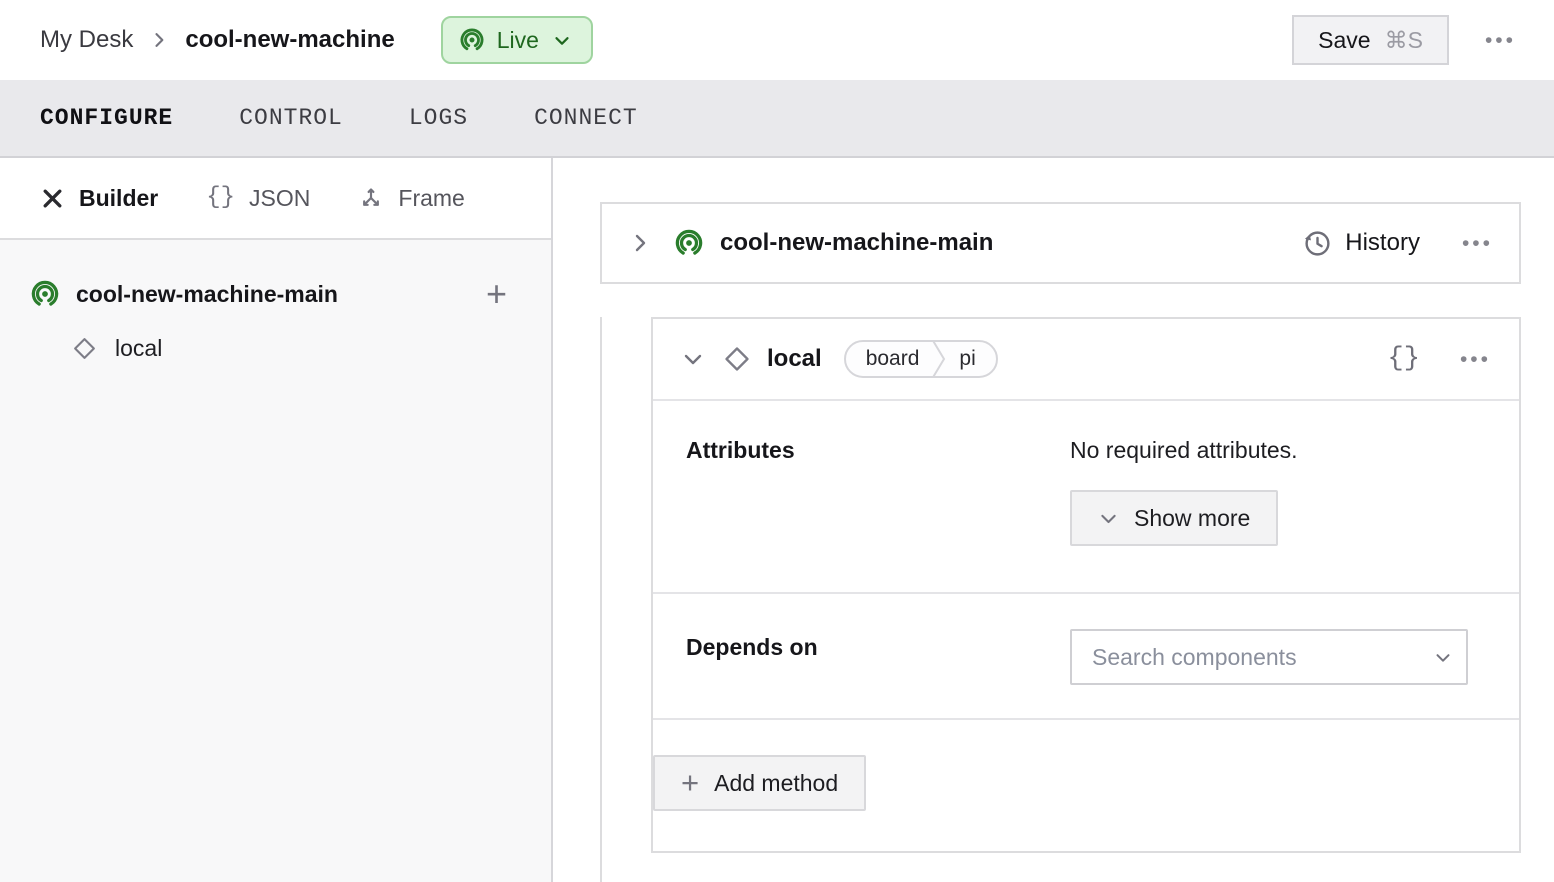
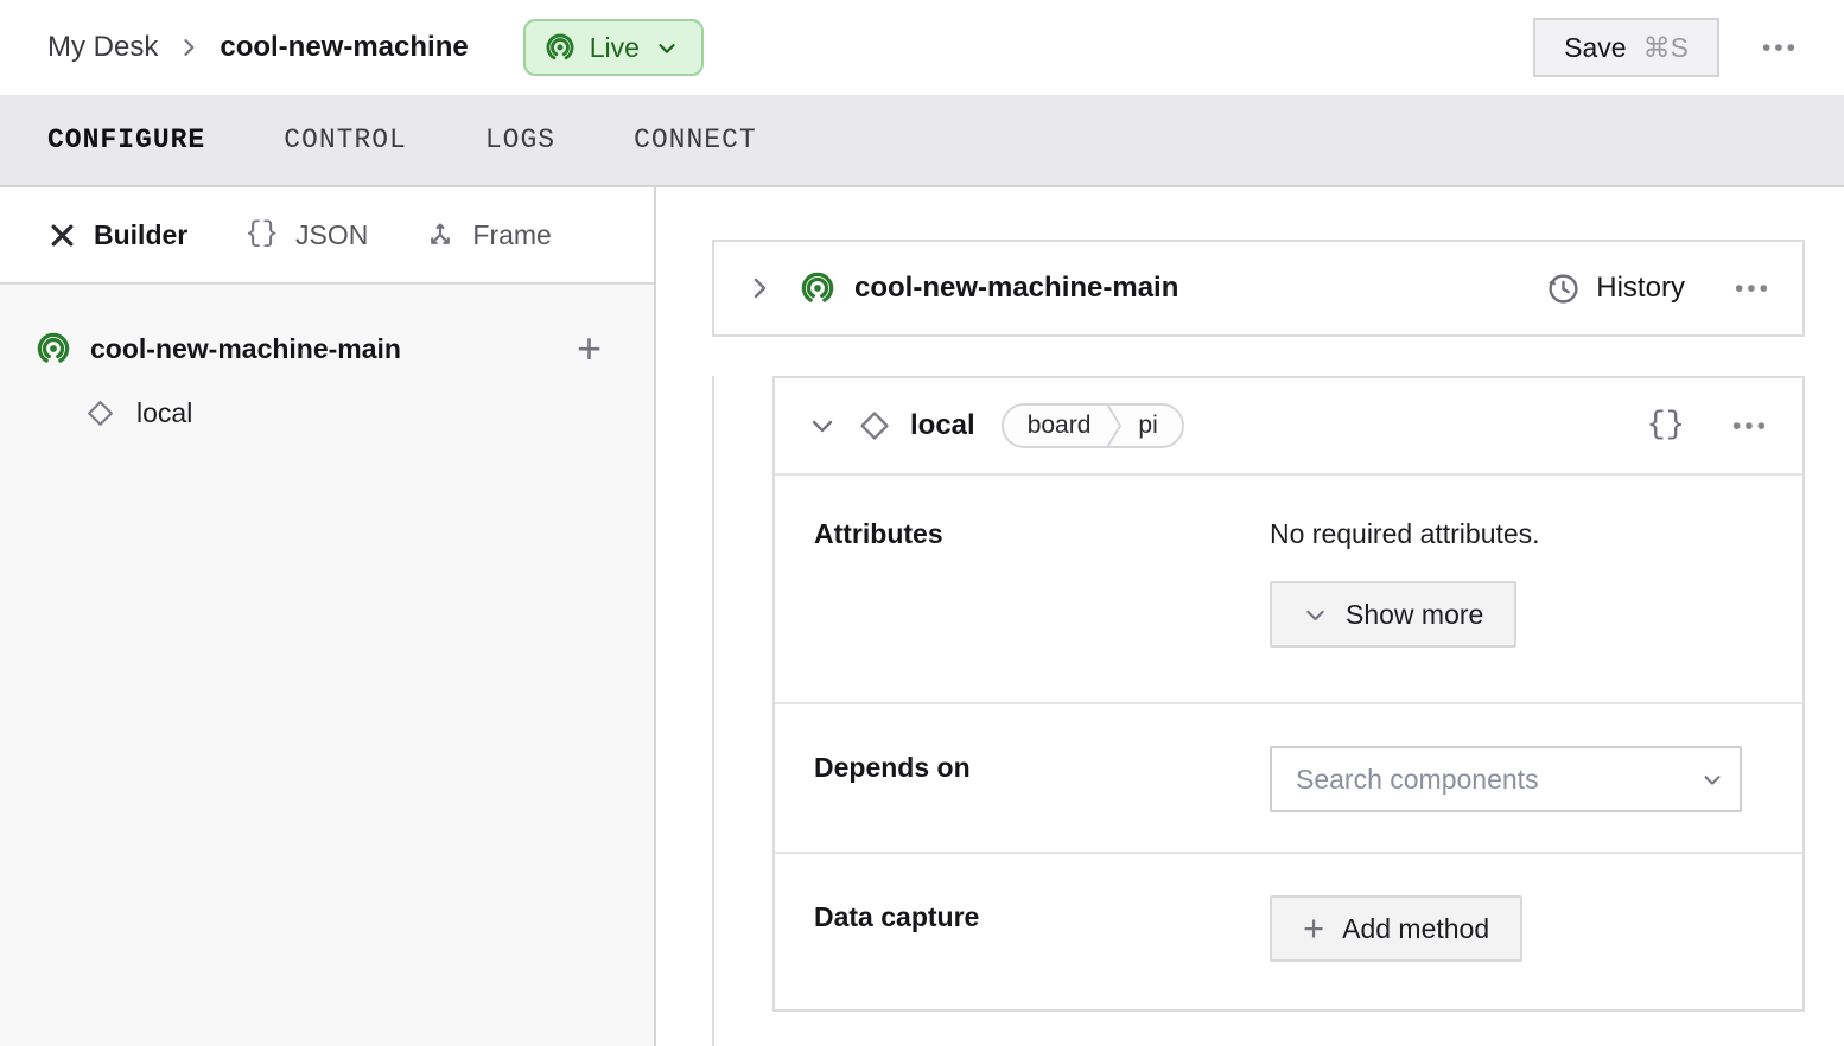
  My Desk
  cool-new-machine
  Live
  Save
  ⌘S
  •••
  CONFIGURE
  CONTROL
  LOGS
  CONNECT
  Builder
  {}
  JSON
  Frame
  cool-new-machine-main
  +
  local
  cool-new-machine-main
  History
  •••
  local
  board
  pi
  {}
  •••
  Attributes
  No required attributes.
  Show more
  Depends on
  Search components
+ Data capture
  +
  Add method
